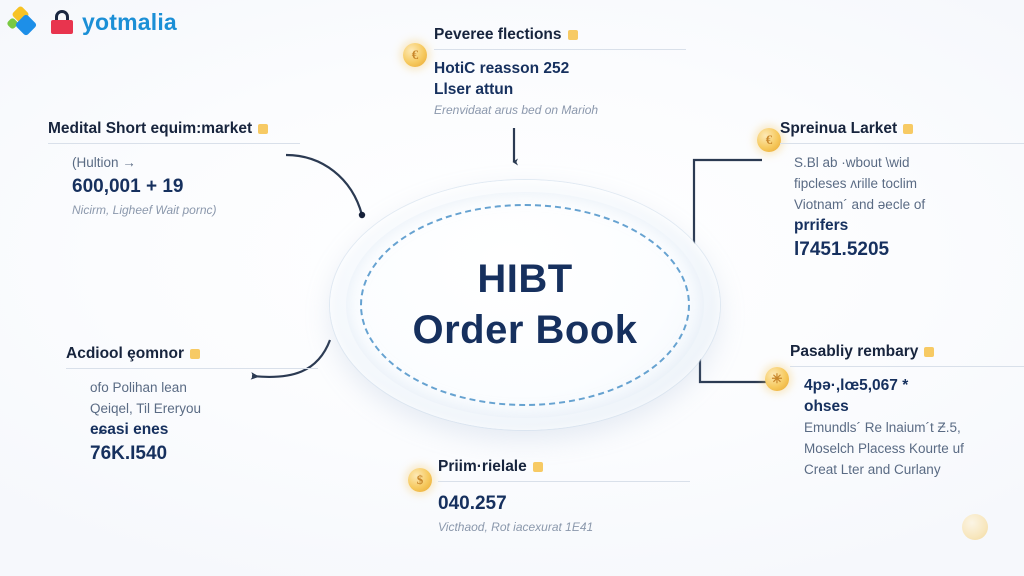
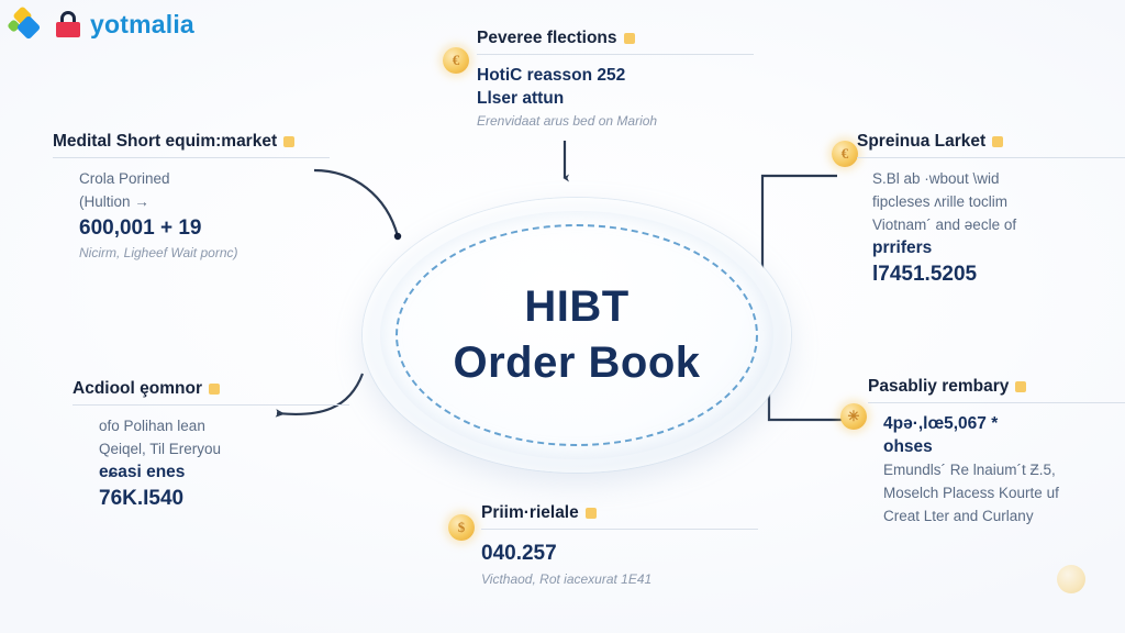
  yotmalia
  HIBT
  Order Book
  €
  €
  ✳
  $
  Medital Short equim:market
+ Crola Porined
  (Hultion →
  600,001 + 19
  Nicirm, Ligheef Wait pornc)
  Peveree flections
  HotiC reasson 252
  Llser attun
  Erenvidaat arus bed on Marioh
  Spreinua Larket
  S.Βl ab ·wbout \wid
  fipcleses ʌrille toclim
  Viotnam´ and əecle of
  prrifers
  l7451.5205
  Acdiool ȩomnor
  ofo Polihan lean
  Qeiqel, Til Ereryou
  eɕasi enes
  76K.I540
  Pasabliy rembary
  4pə·,lœ5,067 *
  ohses
  Emundls´ Re lnaium´t Ƶ.5,
  Moselch Placess Kourte uf
  Creat Lter and Curlany
  Priim·rielale
  040.257
  Victhaod, Rot iacexurat 1E41
